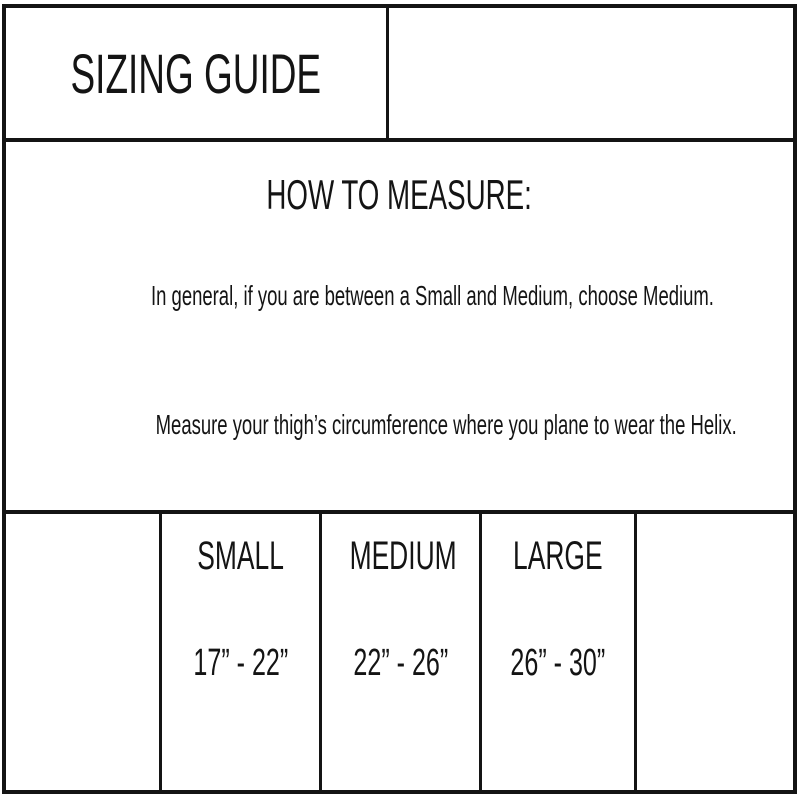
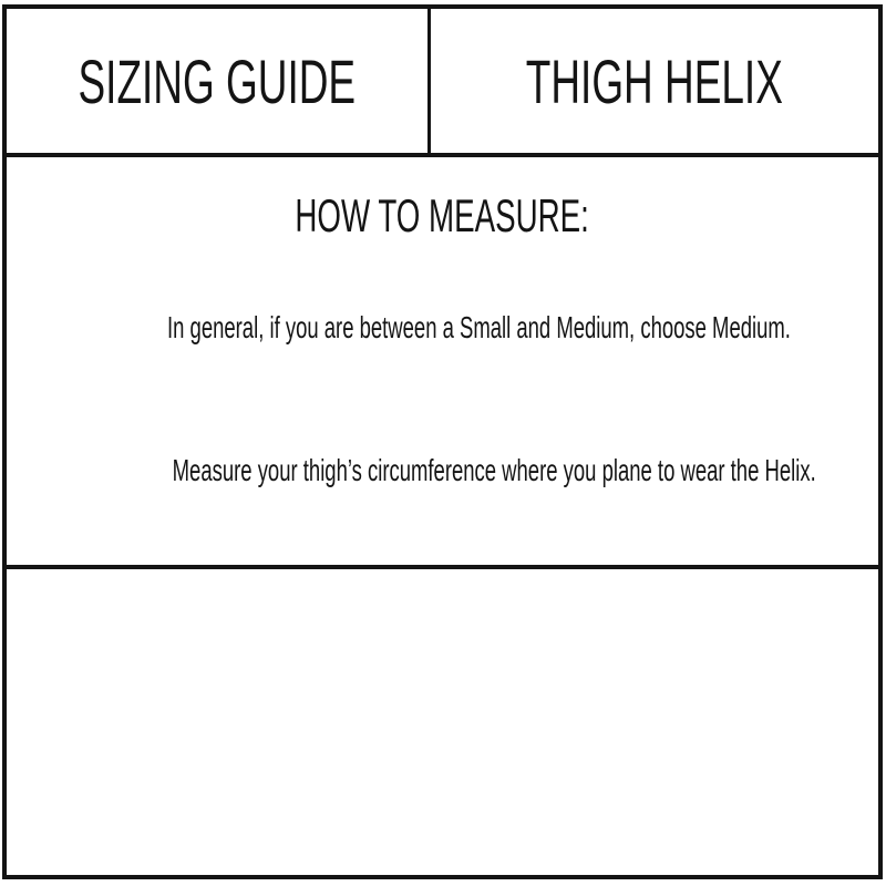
  SIZING GUIDE
+ THIGH HELIX
  HOW TO MEASURE:
  In general, if you are between a Small and Medium, choose Medium.
  Measure your thigh’s circumference where you plane to wear the Helix.
- SMALL
- 17” - 22”
- MEDIUM
- 22” - 26”
- LARGE
- 26” - 30”
